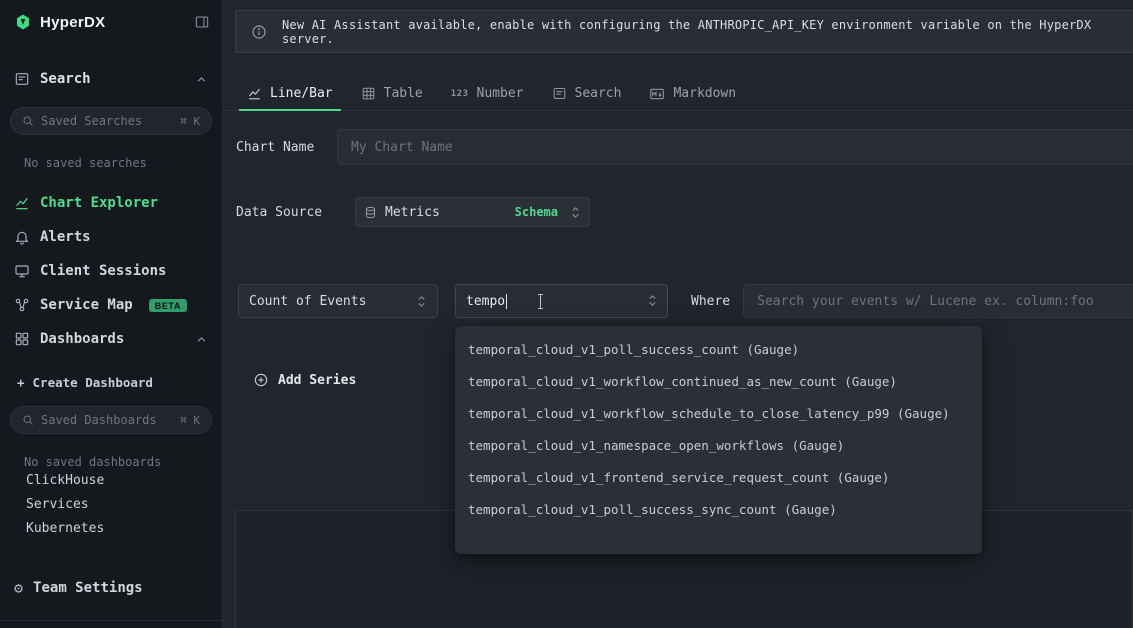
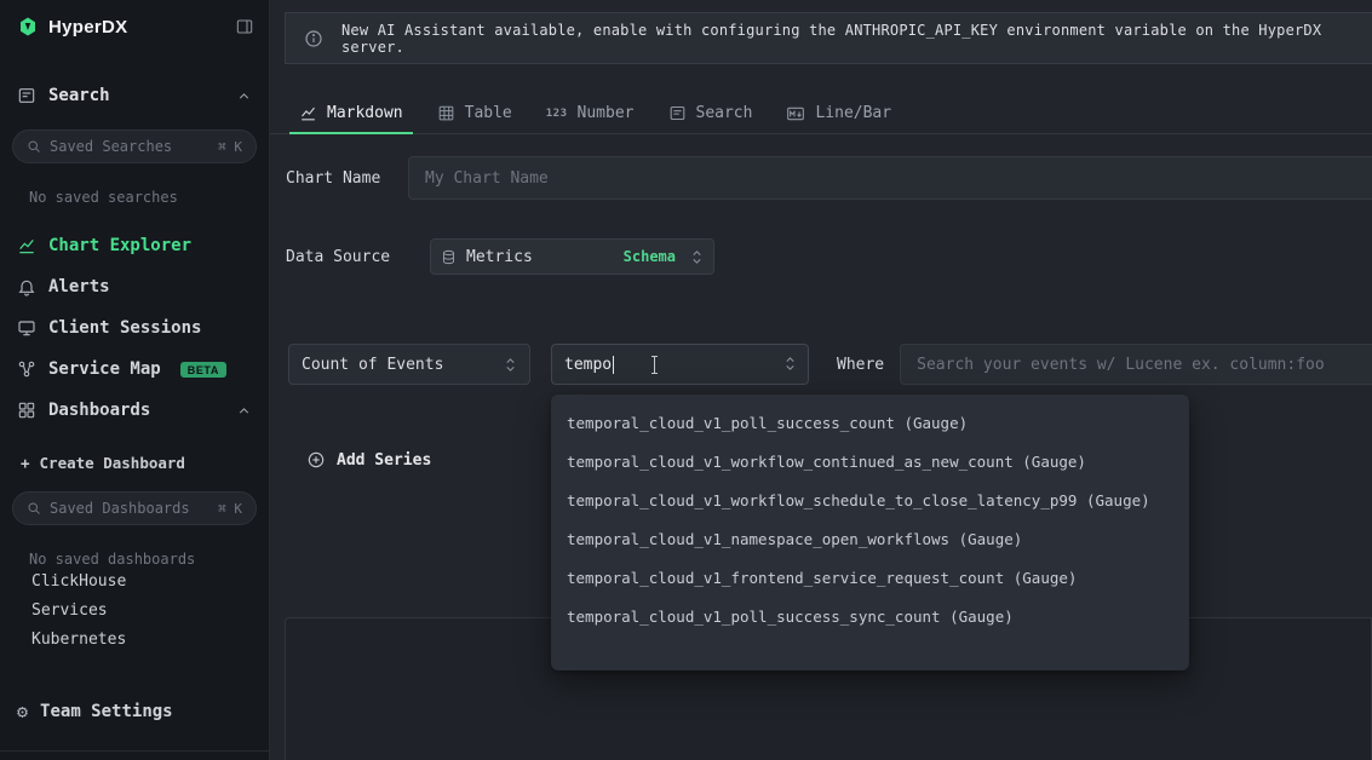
  HyperDX
  Search
  Saved Searches
  ⌘ K
  No saved searches
  Chart Explorer
  Alerts
  Client Sessions
  Service Map
  BETA
  Dashboards
  +
  Create Dashboard
  Saved Dashboards
  ⌘ K
  No saved dashboards
  ClickHouse
  Services
  Kubernetes
  ⚙
  Team Settings
  New AI Assistant available, enable with configuring the ANTHROPIC_API_KEY environment variable on the HyperDX server.
- Line/Bar
+ Markdown
  Table
  123
  Number
  Search
- Markdown
+ Line/Bar
  Chart Name
  My Chart Name
  Data Source
  Metrics
  Schema
  Count of Events
  tempo
  Where
  Search your events w/ Lucene ex. column:foo
  Add Series
  temporal_cloud_v1_poll_success_count (Gauge)
  temporal_cloud_v1_workflow_continued_as_new_count (Gauge)
  temporal_cloud_v1_workflow_schedule_to_close_latency_p99 (Gauge)
  temporal_cloud_v1_namespace_open_workflows (Gauge)
  temporal_cloud_v1_frontend_service_request_count (Gauge)
  temporal_cloud_v1_poll_success_sync_count (Gauge)
